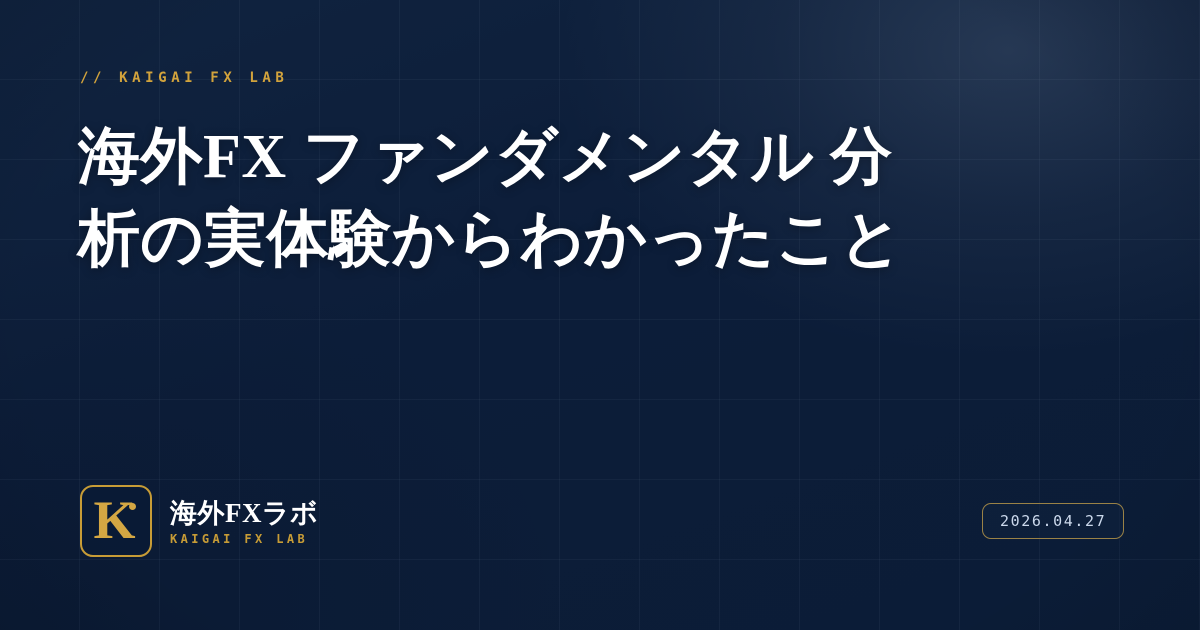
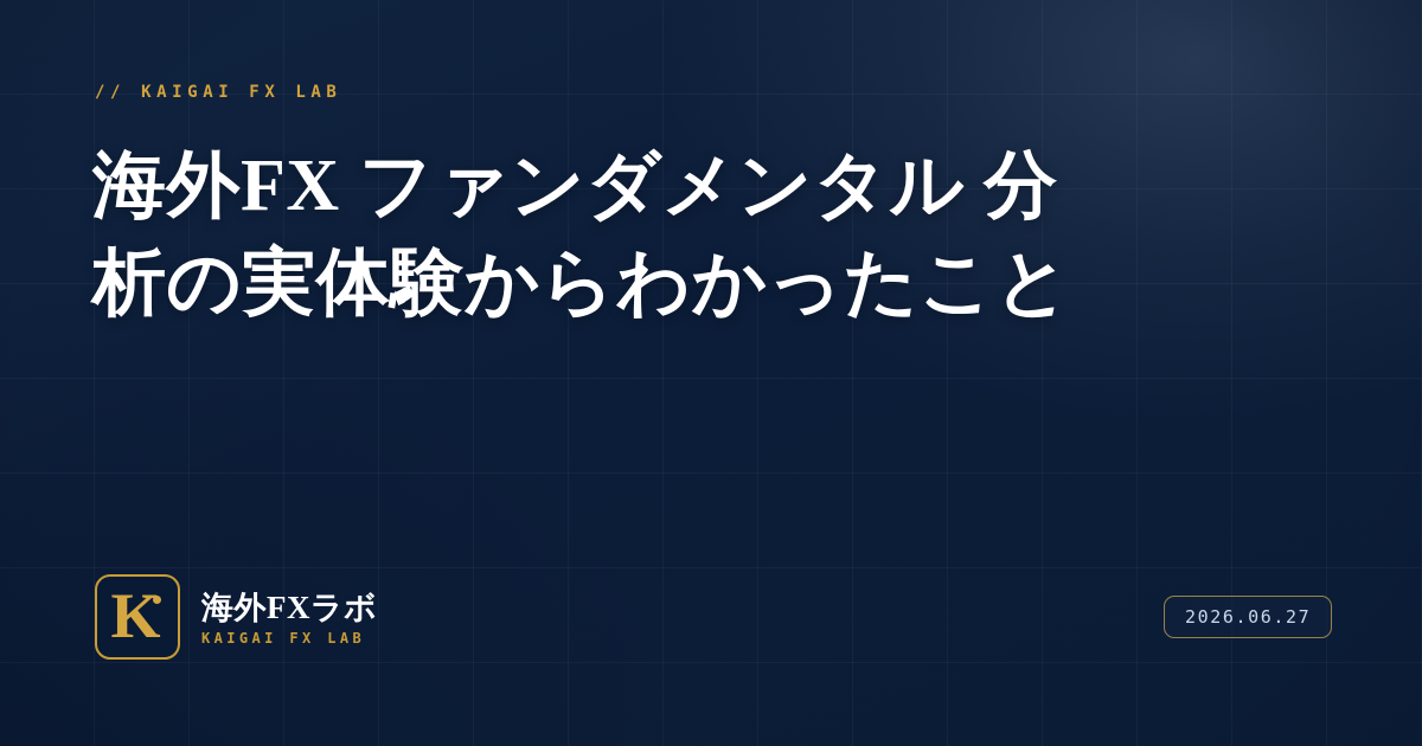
  // KAIGAI FX LAB
  海外FX ファンダメンタル 分
  析の実体験からわかったこと
  K
  海外FXラボ
  KAIGAI FX LAB
- 2026.04.27
+ 2026.06.27
